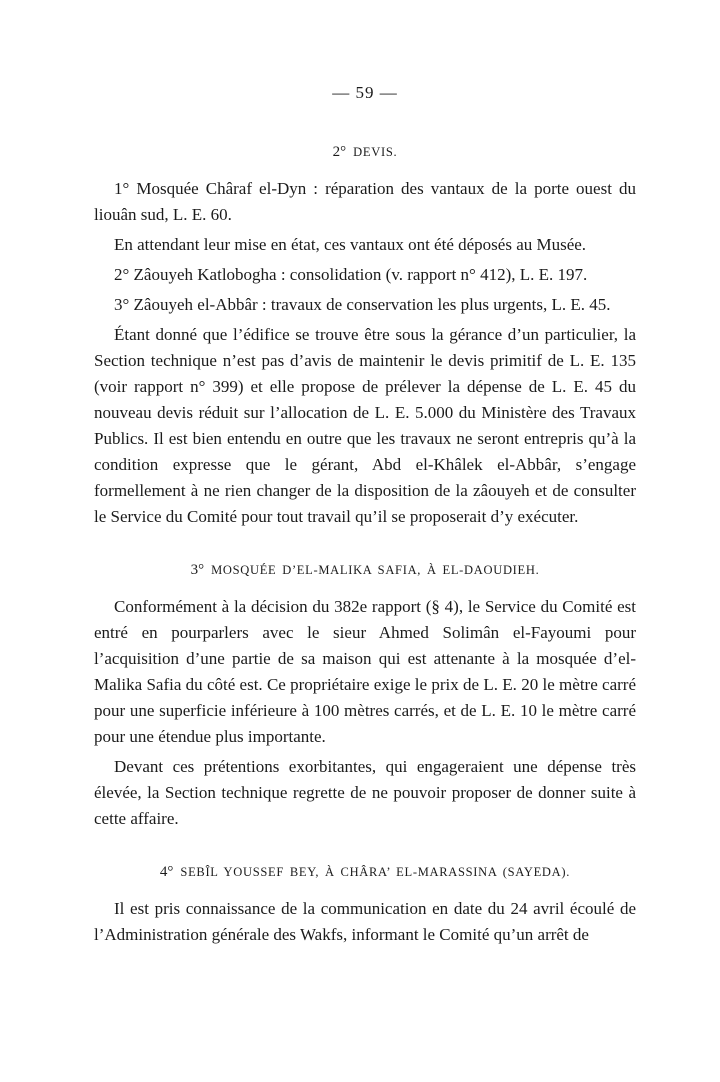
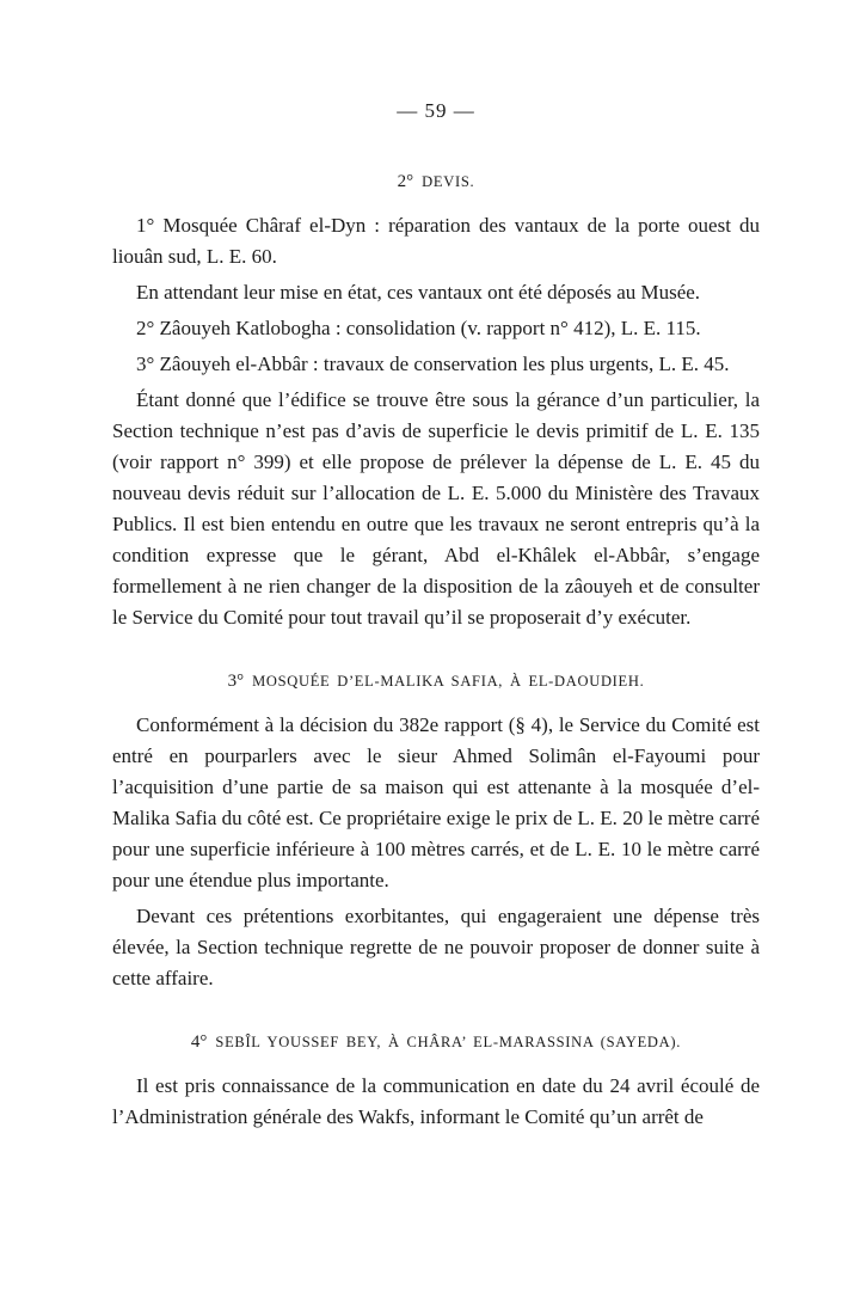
  — 59 —
  2° DEVIS.
  1° Mosquée Châraf el-Dyn : réparation des vantaux de la porte ouest du liouân sud, L. E. 60.
  En attendant leur mise en état, ces vantaux ont été déposés au Musée.
- 2° Zâouyeh Katlobogha : consolidation (v. rapport n° 412), L. E. 197.
+ 2° Zâouyeh Katlobogha : consolidation (v. rapport n° 412), L. E. 115.
  3° Zâouyeh el-Abbâr : travaux de conservation les plus urgents, L. E. 45.
- Étant donné que l’édifice se trouve être sous la gérance d’un particulier, la Section technique n’est pas d’avis de maintenir le devis primitif de L. E. 135 (voir rapport n° 399) et elle propose de prélever la dépense de L. E. 45 du nouveau devis réduit sur l’allocation de L. E. 5.000 du Ministère des Travaux Publics. Il est bien entendu en outre que les travaux ne seront entrepris qu’à la condition expresse que le gérant, Abd el-Khâlek el-Abbâr, s’engage formellement à ne rien changer de la disposition de la zâouyeh et de consulter le Service du Comité pour tout travail qu’il se proposerait d’y exécuter.
+ Étant donné que l’édifice se trouve être sous la gérance d’un particulier, la Section technique n’est pas d’avis de superficie le devis primitif de L. E. 135 (voir rapport n° 399) et elle propose de prélever la dépense de L. E. 45 du nouveau devis réduit sur l’allocation de L. E. 5.000 du Ministère des Travaux Publics. Il est bien entendu en outre que les travaux ne seront entrepris qu’à la condition expresse que le gérant, Abd el-Khâlek el-Abbâr, s’engage formellement à ne rien changer de la disposition de la zâouyeh et de consulter le Service du Comité pour tout travail qu’il se proposerait d’y exécuter.
  3° MOSQUÉE D’EL-MALIKA SAFIA, À EL-DAOUDIEH.
  Conformément à la décision du 382e rapport (§ 4), le Service du Comité est entré en pourparlers avec le sieur Ahmed Solimân el-Fayoumi pour l’acquisition d’une partie de sa maison qui est attenante à la mosquée d’el-Malika Safia du côté est. Ce propriétaire exige le prix de L. E. 20 le mètre carré pour une superficie inférieure à 100 mètres carrés, et de L. E. 10 le mètre carré pour une étendue plus importante.
  Devant ces prétentions exorbitantes, qui engageraient une dépense très élevée, la Section technique regrette de ne pouvoir proposer de donner suite à cette affaire.
  4° SEBÎL YOUSSEF BEY, À CHÂRA’ EL-MARASSINA (SAYEDA).
  Il est pris connaissance de la communication en date du 24 avril écoulé de l’Administration générale des Wakfs, informant le Comité qu’un arrêt de
